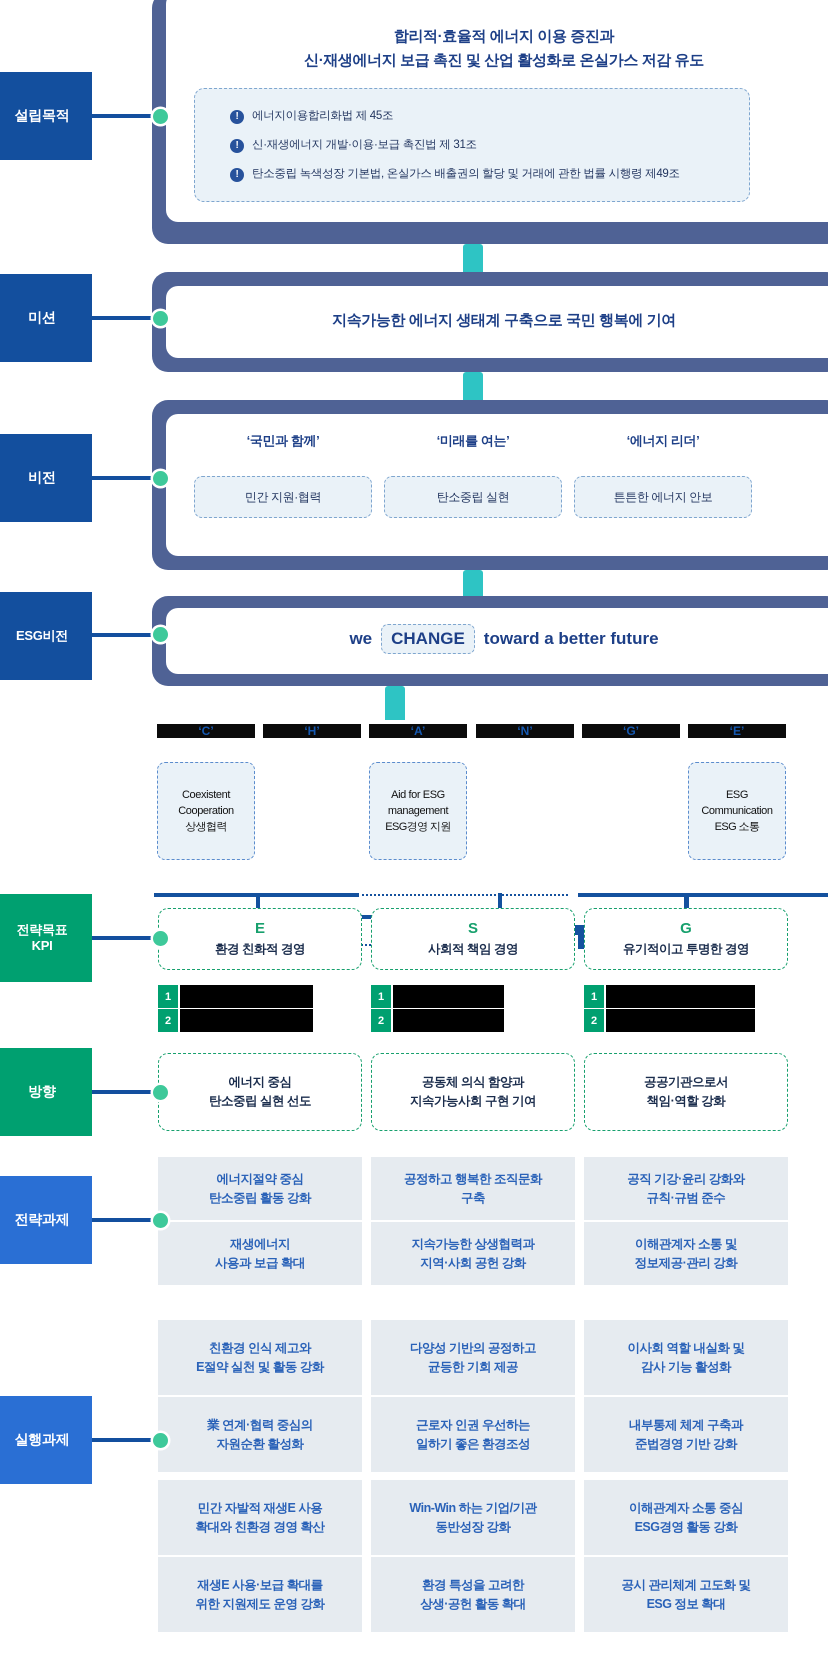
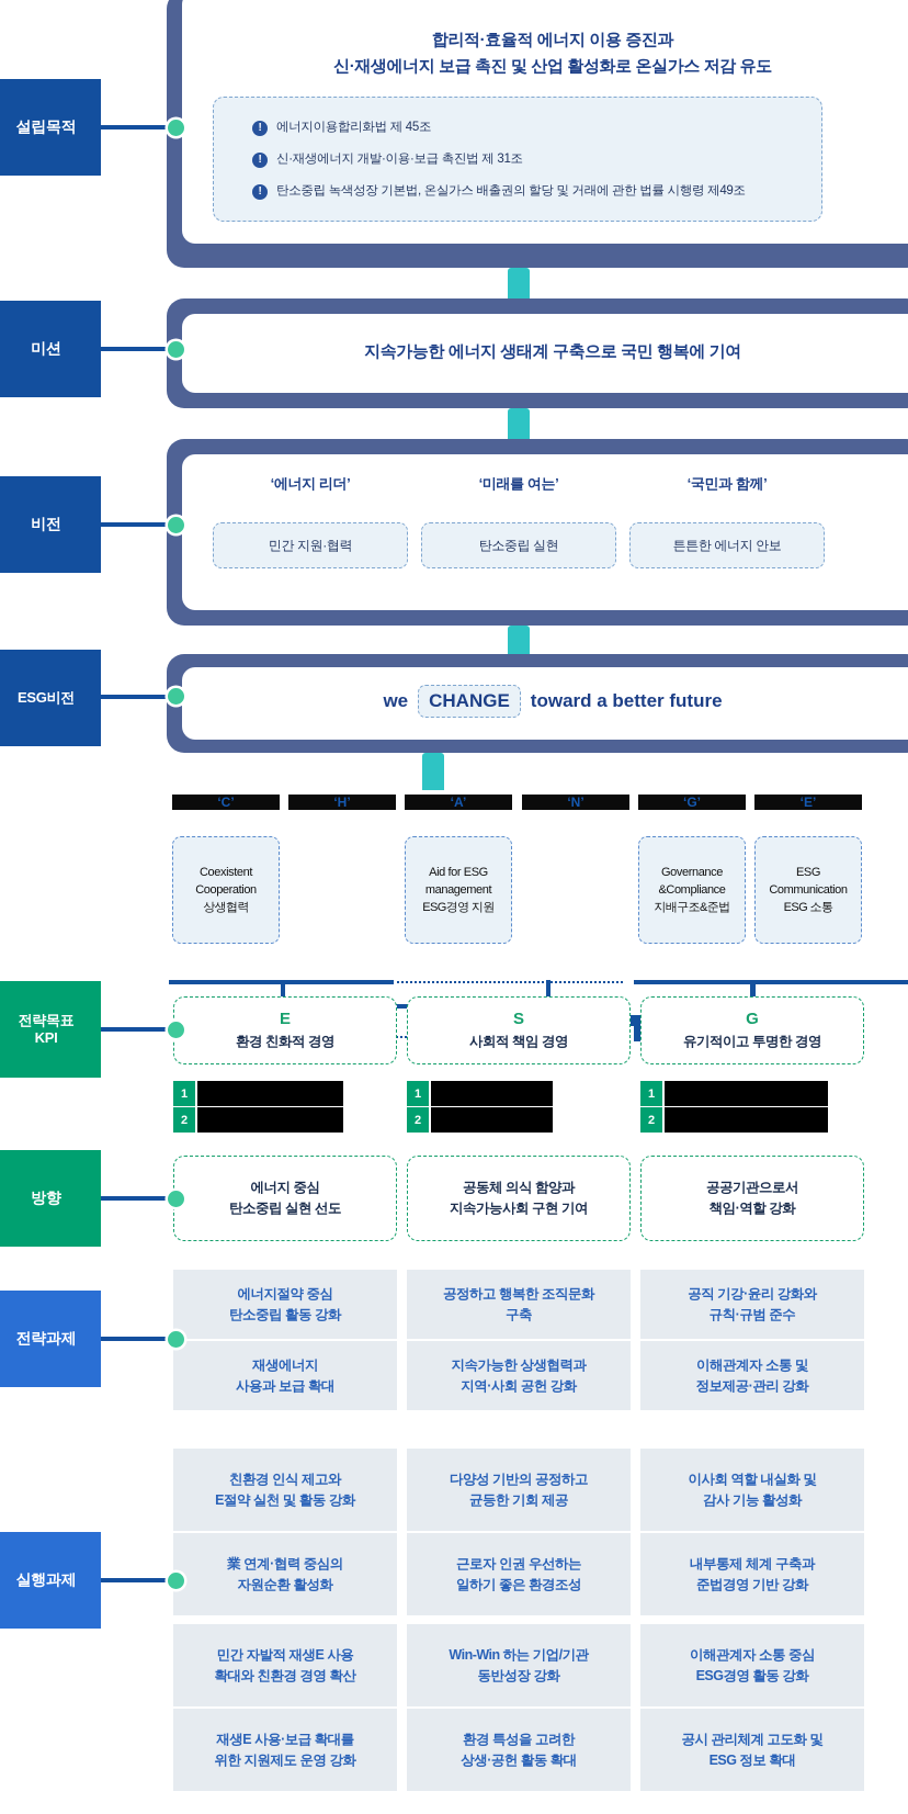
  합리적·효율적 에너지 이용 증진과
  신·재생에너지 보급 촉진 및 산업 활성화로 온실가스 저감 유도
  !
  에너지이용합리화법 제 45조
  !
  신·재생에너지 개발·이용·보급 촉진법 제 31조
  !
  탄소중립 녹색성장 기본법, 온실가스 배출권의 할당 및 거래에 관한 법률 시행령 제49조
  설립목적
  지속가능한 에너지 생태계 구축으로 국민 행복에 기여
  미션
- ‘국민과 함께’
+ ‘에너지 리더’
  ‘미래를 여는’
- ‘에너지 리더’
+ ‘국민과 함께’
  민간 지원·협력
  탄소중립 실현
  튼튼한 에너지 안보
  비전
  we
  CHANGE
  toward a better future
  ESG비전
  ‘C’
  ‘H’
  ‘A’
  ‘N’
  ‘G’
  ‘E’
  Coexistent
  Cooperation
  상생협력
  Aid for ESG
  management
  ESG경영 지원
+ Governance
+ &Compliance
+ 지배구조&준법
  ESG
  Communication
  ESG 소통
  E
  환경 친화적 경영
  S
  사회적 책임 경영
  G
  유기적이고 투명한 경영
  전략목표
  KPI
  1
  2
  1
  2
  1
  2
  에너지 중심
  탄소중립 실현 선도
  공동체 의식 함양과
  지속가능사회 구현 기여
  공공기관으로서
  책임·역할 강화
  방향
  에너지절약 중심
  탄소중립 활동 강화
  재생에너지
  사용과 보급 확대
  공정하고 행복한 조직문화
  구축
  지속가능한 상생협력과
  지역·사회 공헌 강화
  공직 기강·윤리 강화와
  규칙·규범 준수
  이해관계자 소통 및
  정보제공·관리 강화
  전략과제
  친환경 인식 제고와
  E절약 실천 및 활동 강화
  業 연계·협력 중심의
  자원순환 활성화
  민간 자발적 재생E 사용
  확대와 친환경 경영 확산
  재생E 사용·보급 확대를
  위한 지원제도 운영 강화
  다양성 기반의 공정하고
  균등한 기회 제공
  근로자 인권 우선하는
  일하기 좋은 환경조성
  Win-Win 하는 기업/기관
  동반성장 강화
  환경 특성을 고려한
  상생·공헌 활동 확대
  이사회 역할 내실화 및
  감사 기능 활성화
  내부통제 체계 구축과
  준법경영 기반 강화
  이해관계자 소통 중심
  ESG경영 활동 강화
  공시 관리체계 고도화 및
  ESG 정보 확대
  실행과제
